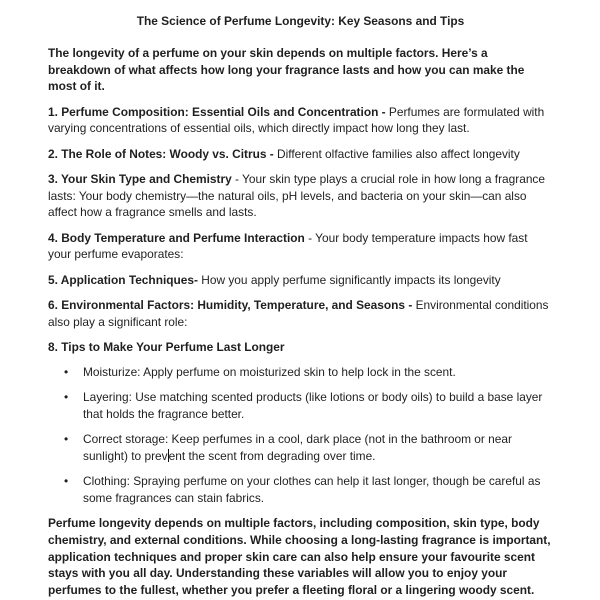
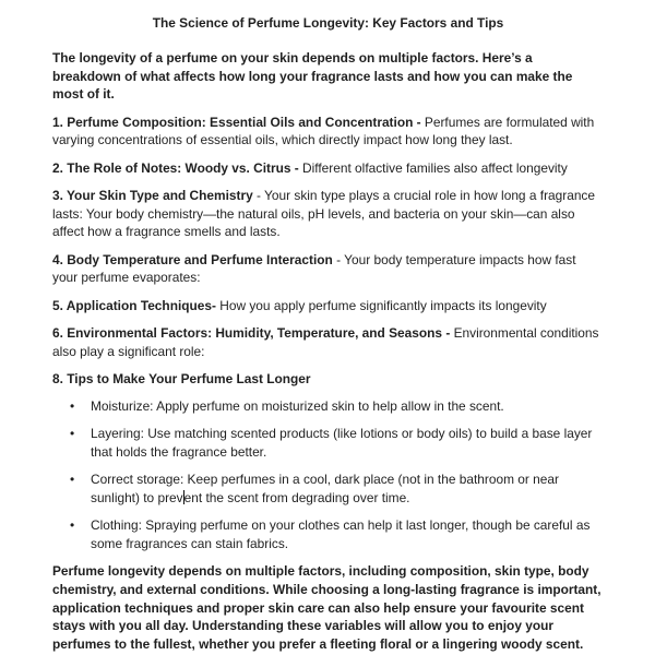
- The Science of Perfume Longevity: Key Seasons and Tips
+ The Science of Perfume Longevity: Key Factors and Tips
  The longevity of a perfume on your skin depends on multiple factors. Here’s a breakdown of what affects how long your fragrance lasts and how you can make the most of it.
  1. Perfume Composition: Essential Oils and Concentration - Perfumes are formulated with varying concentrations of essential oils, which directly impact how long they last.
  2. The Role of Notes: Woody vs. Citrus - Different olfactive families also affect longevity
  3. Your Skin Type and Chemistry - Your skin type plays a crucial role in how long a fragrance lasts: Your body chemistry—the natural oils, pH levels, and bacteria on your skin—can also affect how a fragrance smells and lasts.
  4. Body Temperature and Perfume Interaction - Your body temperature impacts how fast your perfume evaporates:
  5. Application Techniques- How you apply perfume significantly impacts its longevity
  6. Environmental Factors: Humidity, Temperature, and Seasons - Environmental conditions also play a significant role:
  8. Tips to Make Your Perfume Last Longer
  •
- Moisturize: Apply perfume on moisturized skin to help lock in the scent.
+ Moisturize: Apply perfume on moisturized skin to help allow in the scent.
  •
  Layering: Use matching scented products (like lotions or body oils) to build a base layer that holds the fragrance better.
  •
  Correct storage: Keep perfumes in a cool, dark place (not in the bathroom or near sunlight) to prevent the scent from degrading over time.
  •
  Clothing: Spraying perfume on your clothes can help it last longer, though be careful as some fragrances can stain fabrics.
  Perfume longevity depends on multiple factors, including composition, skin type, body chemistry, and external conditions. While choosing a long-lasting fragrance is important, application techniques and proper skin care can also help ensure your favourite scent stays with you all day. Understanding these variables will allow you to enjoy your perfumes to the fullest, whether you prefer a fleeting floral or a lingering woody scent.
